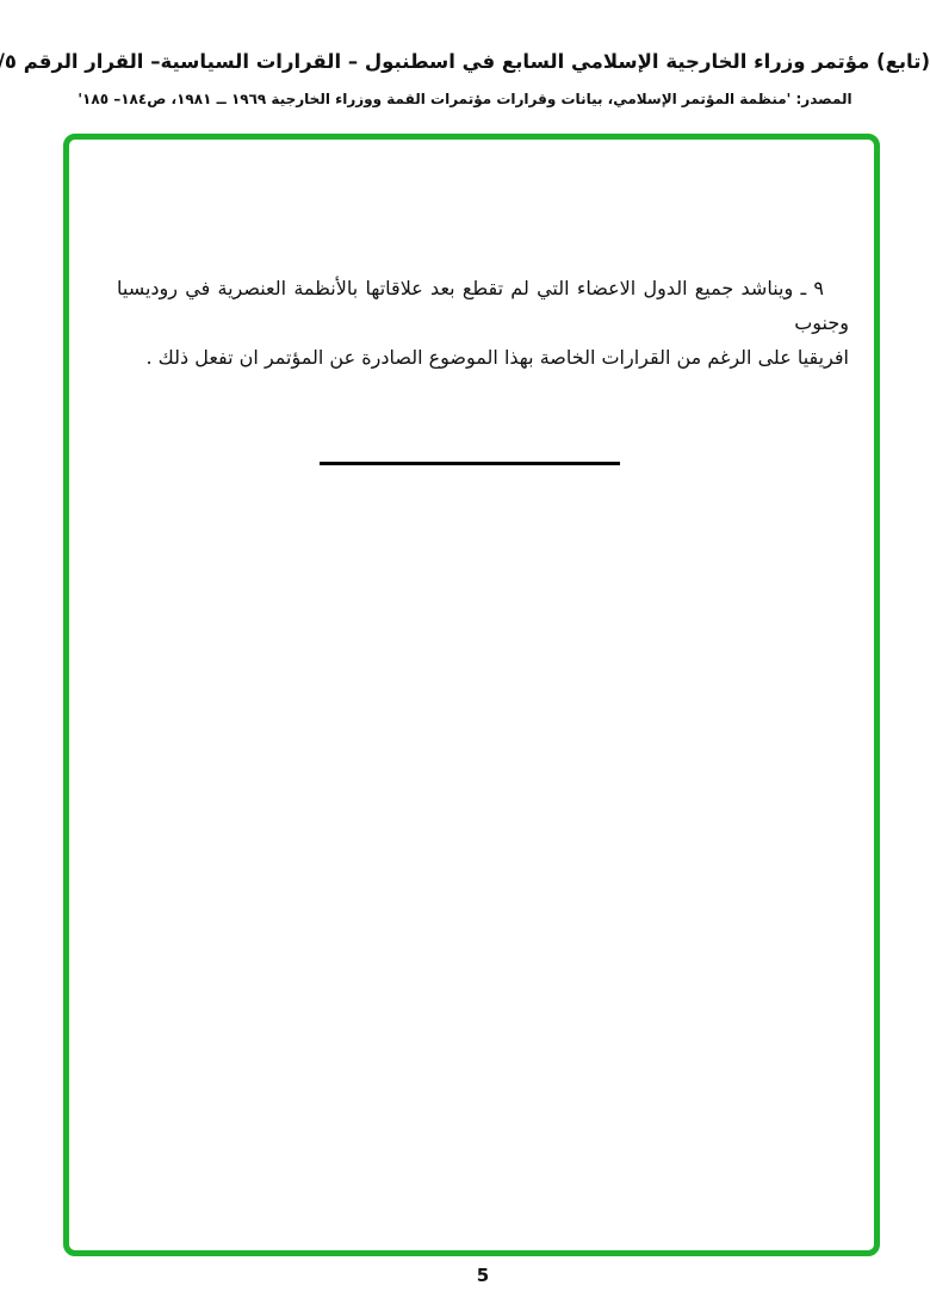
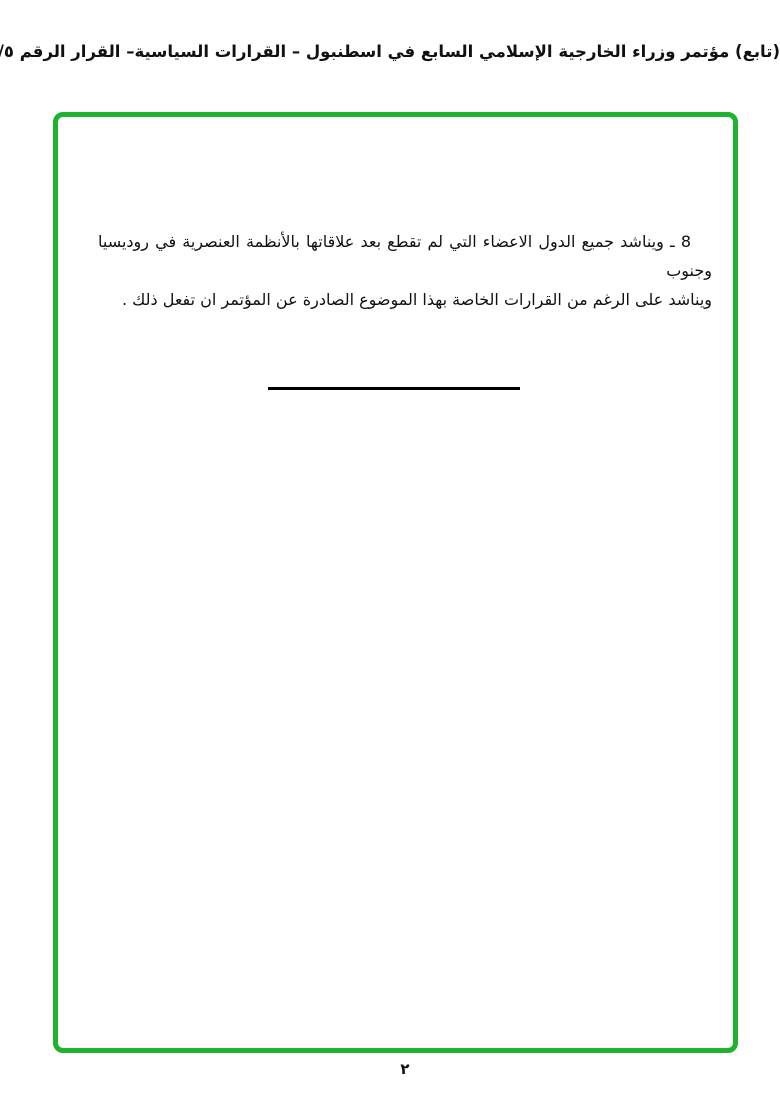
  (تابع) مؤتمر وزراء الخارجية الإسلامي السابع في اسطنبول – القرارات السياسية– القرار الرقم /٥
- المصدر: 'منظمة المؤتمر الإسلامي، بيانات وقرارات مؤتمرات القمة ووزراء الخارجية ١٩٦٩ ــ ١٩٨١، ص١٨٤– ١٨٥'
- ٩ ـ ويناشد جميع الدول الاعضاء التي لم تقطع بعد علاقاتها بالأنظمة العنصرية في روديسيا وجنوب
+ 8 ـ ويناشد جميع الدول الاعضاء التي لم تقطع بعد علاقاتها بالأنظمة العنصرية في روديسيا وجنوب
- افريقيا على الرغم من القرارات الخاصة بهذا الموضوع الصادرة عن المؤتمر ان تفعل ذلك .
+ ويناشد على الرغم من القرارات الخاصة بهذا الموضوع الصادرة عن المؤتمر ان تفعل ذلك .
- 5
+ ٢
